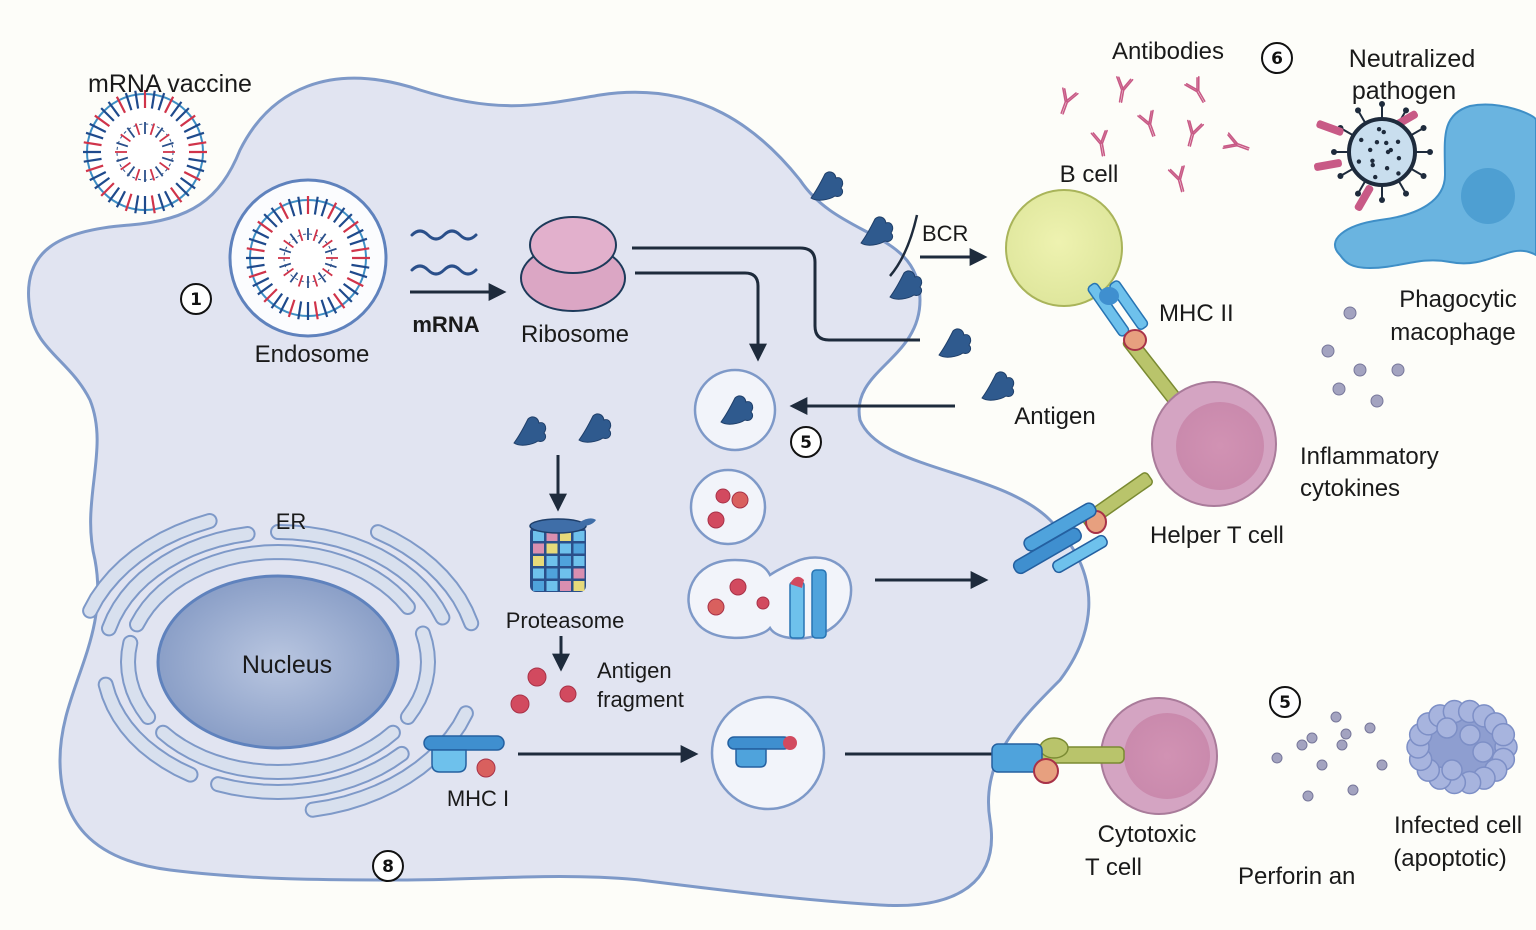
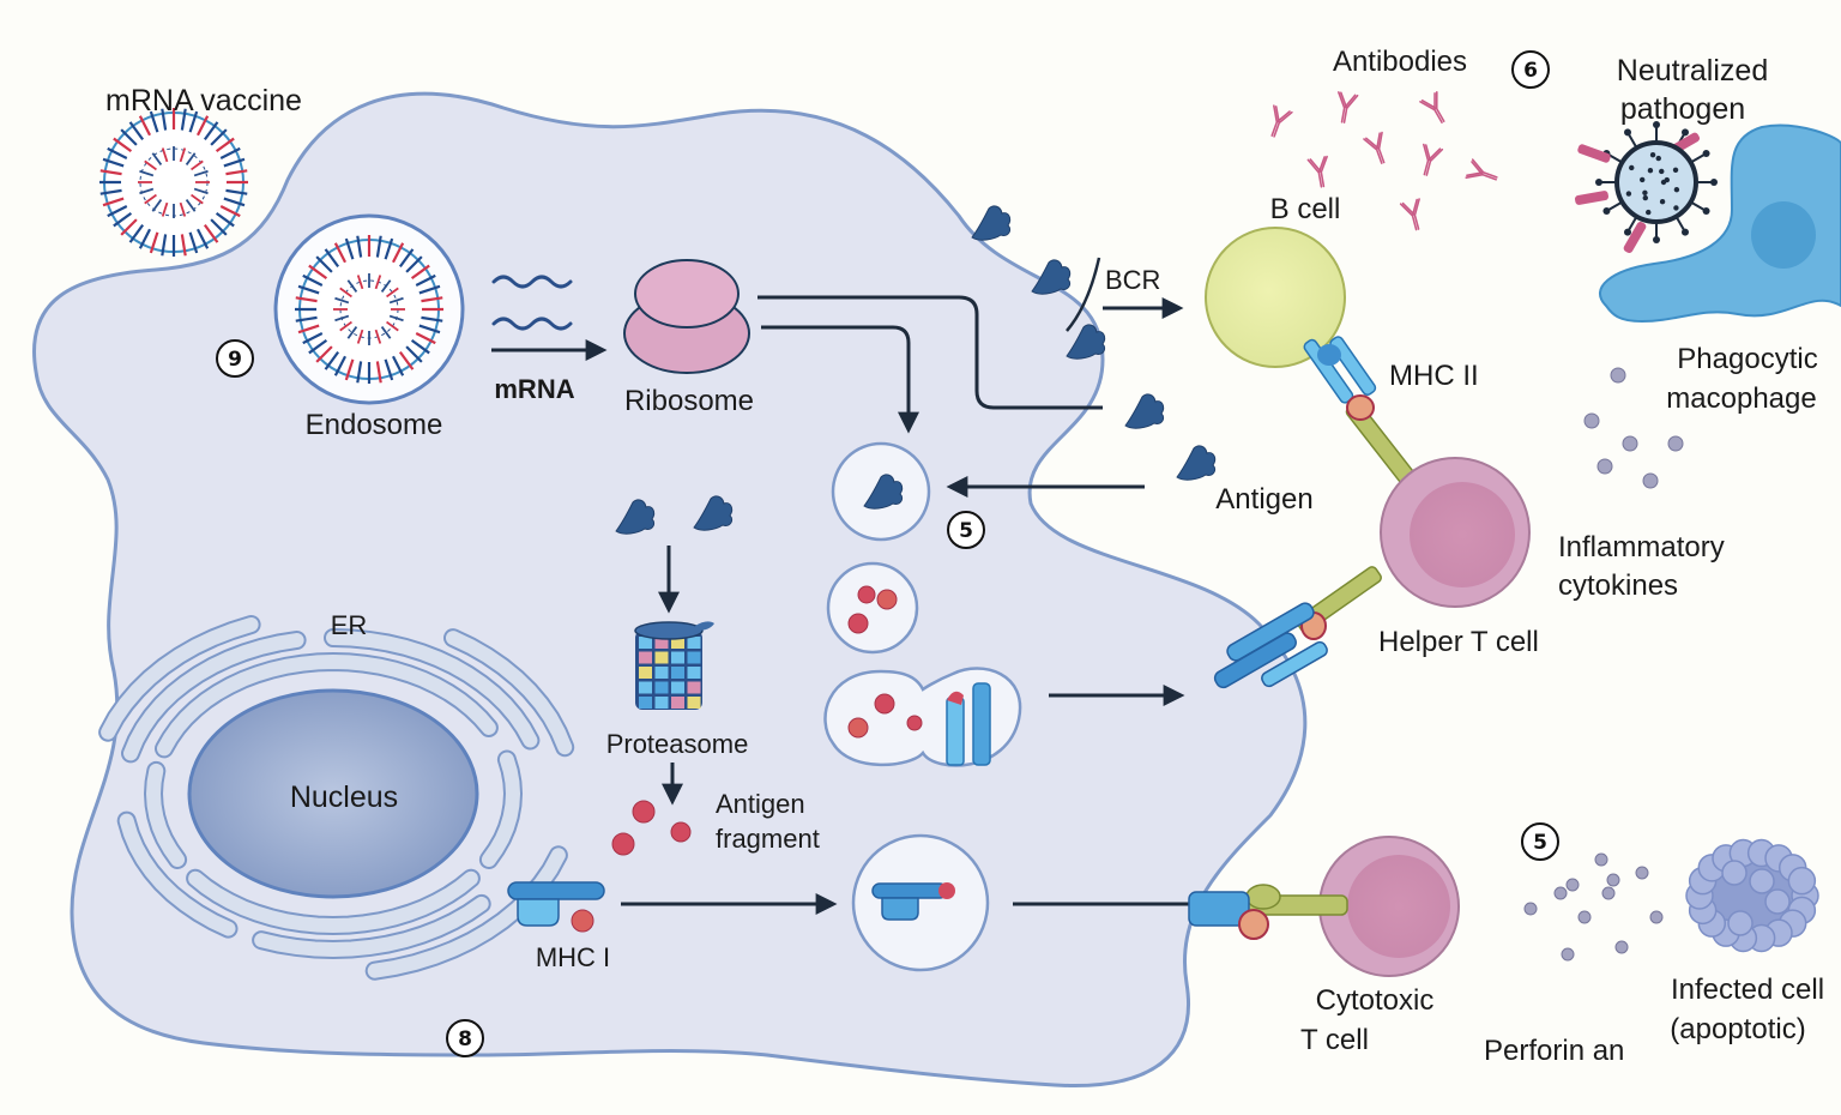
  mRNA vaccine
  Endosome
- 1
+ 9
  mRNA
  Ribosome
  BCR
  Antigen
  5
  Proteasome
  Antigen
  fragment
  Nucleus
  ER
  MHC I
  8
  B cell
  MHC II
  Helper T cell
  Inflammatory
  cytokines
  Antibodies
  6
  Neutralized
  pathogen
  Phagocytic
  macophage
  Cytotoxic
  T cell
  5
  Perforin an
  Infected cell
  (apoptotic)
